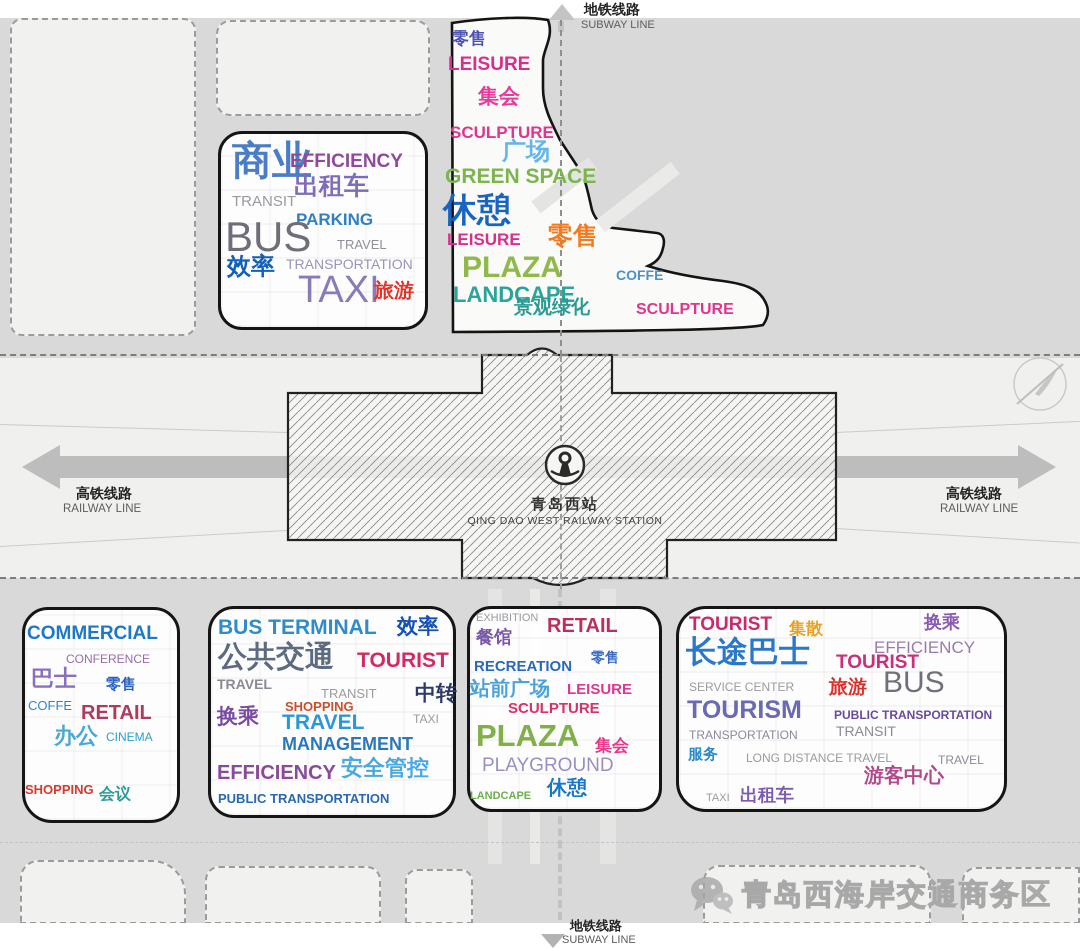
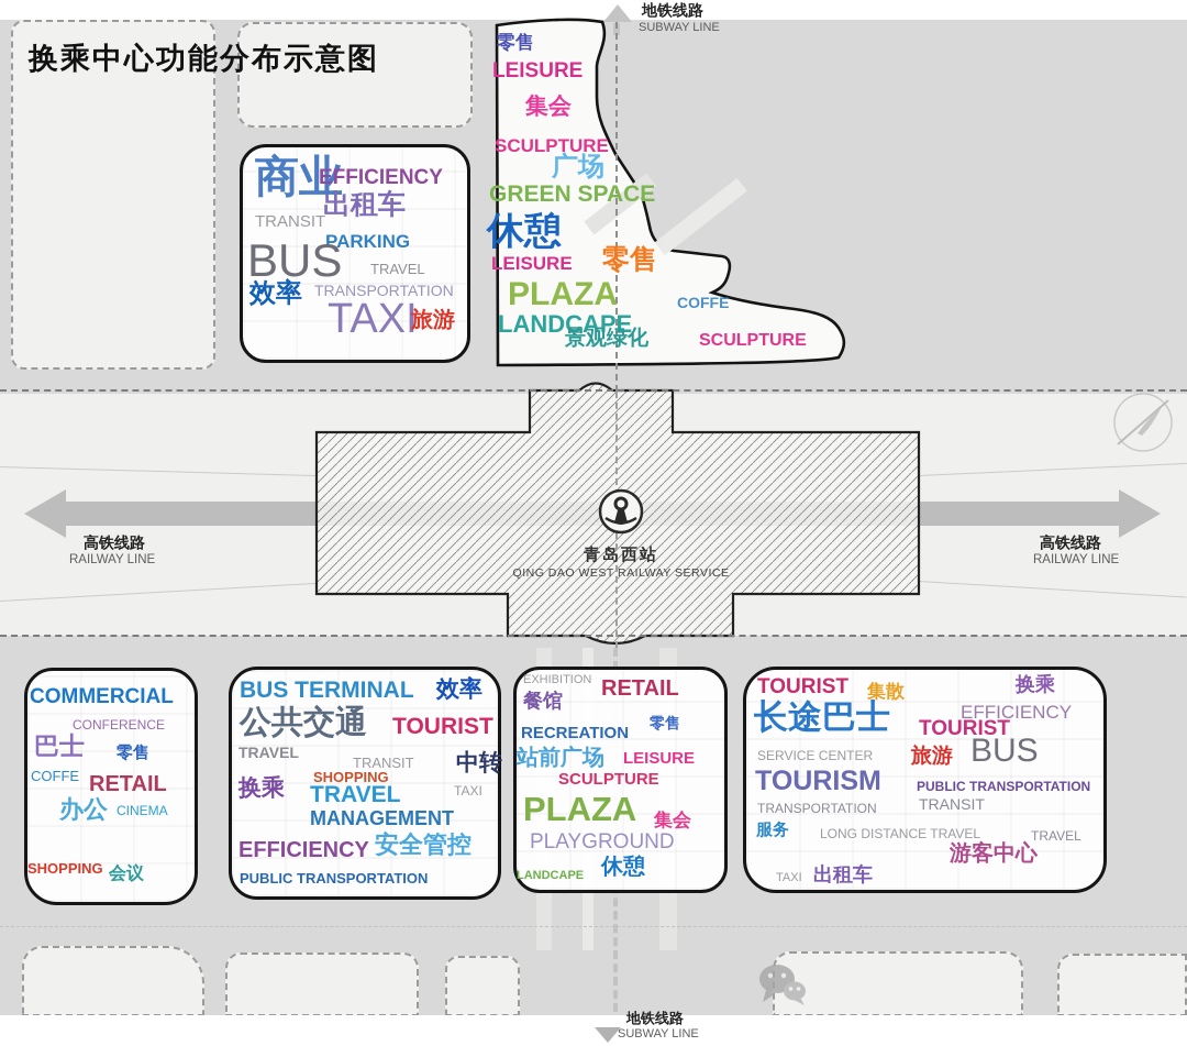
  青岛西站
- QING DAO WEST RAILWAY STATION
+ QING DAO WEST RAILWAY SERVICE
  商业
  EFFICIENCY
  出租车
  TRANSIT
  PARKING
  BUS
  TRAVEL
  TRANSPORTATION
  效率
  TAXI
  旅游
  零售
  LEISURE
  集会
  SCULPTURE
  广场
  GREEN SPACE
  休憩
  LEISURE
  零售
  PLAZA
  LANDCAPE
  COFFE
  景观绿化
  SCULPTURE
  COMMERCIAL
  CONFERENCE
  巴士
  零售
  COFFE
  RETAIL
  办公
  CINEMA
  SHOPPING
  会议
  BUS TERMINAL
  效率
  公共交通
  TOURIST
  TRAVEL
  TRANSIT
  中转
  SHOPPING
  换乘
  TRAVEL
  TAXI
  MANAGEMENT
  EFFICIENCY
  安全管控
  PUBLIC TRANSPORTATION
  EXHIBITION
  RETAIL
  餐馆
  零售
  RECREATION
  站前广场
  LEISURE
  SCULPTURE
  PLAZA
  集会
  PLAYGROUND
  LANDCAPE
  休憩
  TOURIST
  集散
  换乘
  长途巴士
  EFFICIENCY
  TOURIST
  SERVICE CENTER
  旅游
  BUS
  TOURISM
  PUBLIC TRANSPORTATION
  TRANSPORTATION
  TRANSIT
  服务
  LONG DISTANCE TRAVEL
  TRAVEL
  游客中心
  TAXI
  出租车
+ 换乘中心功能分布示意图
  地铁线路
  SUBWAY LINE
  地铁线路
  SUBWAY LINE
  高铁线路
  RAILWAY LINE
  高铁线路
  RAILWAY LINE
- 青岛西海岸交通商务区
